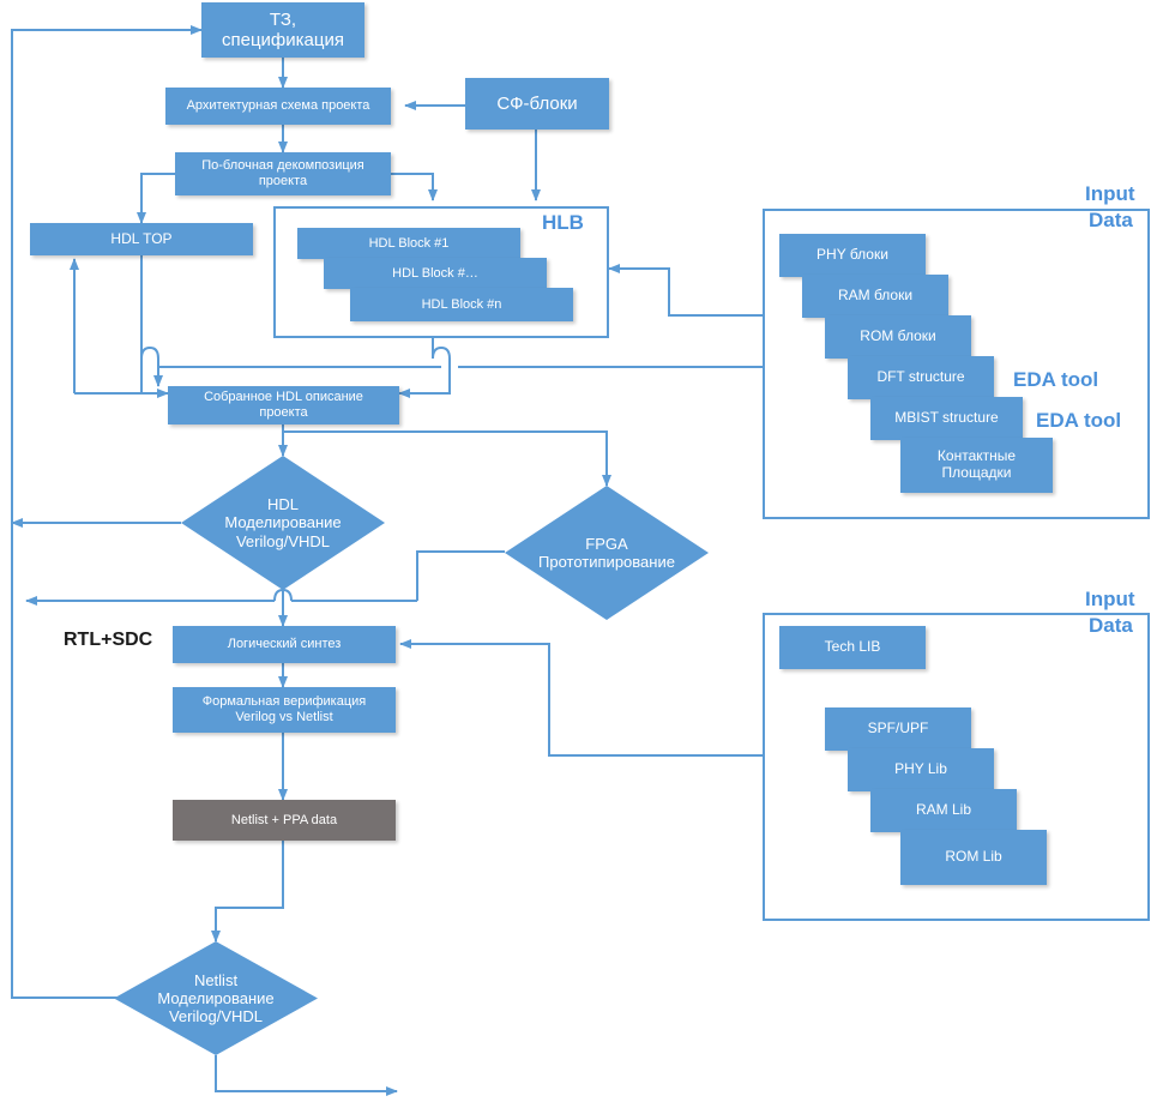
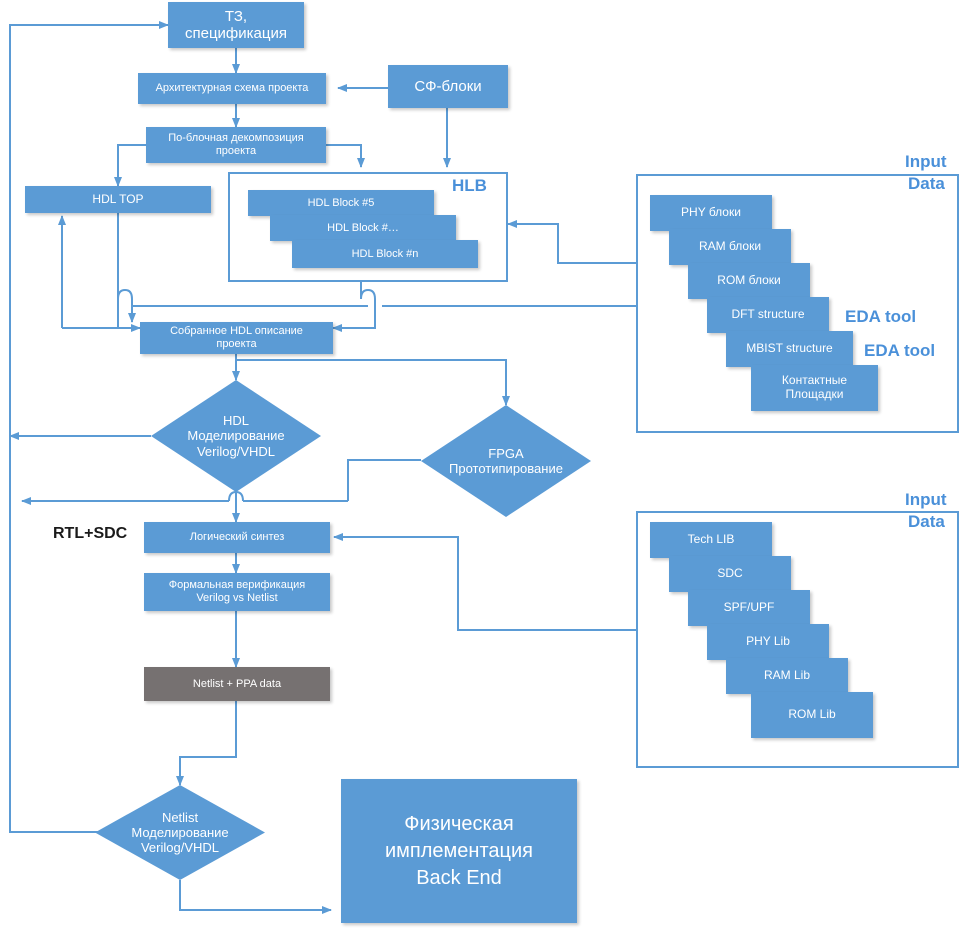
  ТЗ,
  спецификация
  Архитектурная схема проекта
  СФ-блоки
  По-блочная декомпозиция
  проекта
  HDL TOP
  HLB
- HDL Block #1
+ HDL Block #5
  HDL Block #…
  HDL Block #n
  Собранное HDL описание
  проекта
  HDL
  Моделирование
  Verilog/VHDL
  FPGA
  Прототипирование
  RTL+SDC
  Логический синтез
  Формальная верификация
  Verilog vs Netlist
  Netlist + PPA data
  Netlist
  Моделирование
  Verilog/VHDL
+ Физическая
+ имплементация
+ Back End
  Input
  Data
  PHY блоки
  RAM блоки
  ROM блоки
  DFT structure
  MBIST structure
  Контактные
  Площадки
  EDA tool
  EDA tool
  Input
  Data
  Tech LIB
+ SDC
  SPF/UPF
  PHY Lib
  RAM Lib
  ROM Lib
